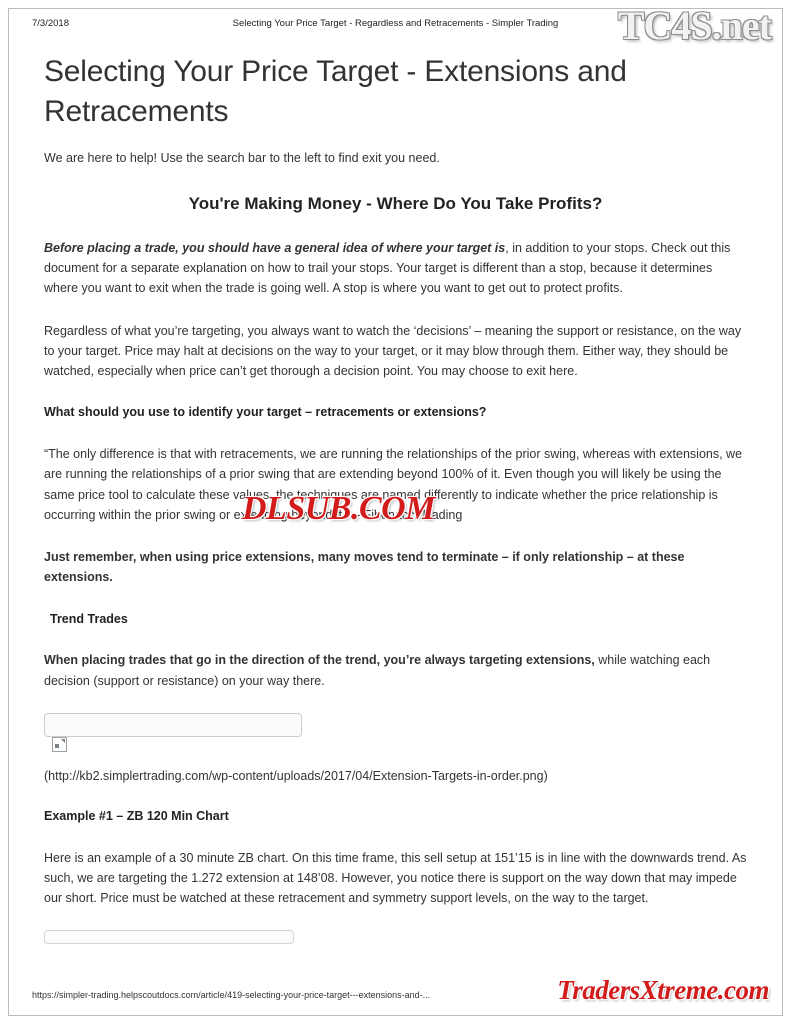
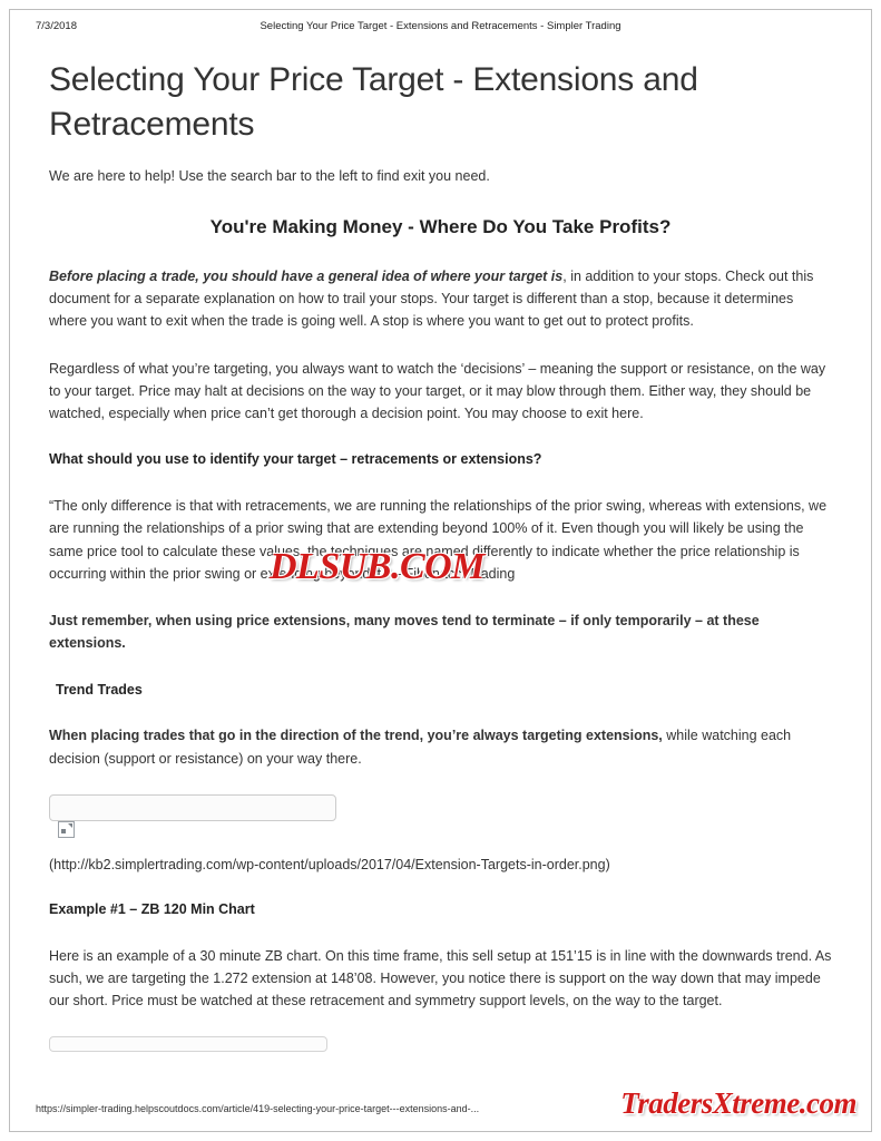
  7/3/2018
- Selecting Your Price Target - Regardless and Retracements - Simpler Trading
+ Selecting Your Price Target - Extensions and Retracements - Simpler Trading
- TC4S.net
  Selecting Your Price Target - Extensions and Retracements
  We are here to help! Use the search bar to the left to find exit you need.
  You're Making Money - Where Do You Take Profits?
  Before placing a trade, you should have a general idea of where your target is, in addition to your stops. Check out this document for a separate explanation on how to trail your stops. Your target is different than a stop, because it determines where you want to exit when the trade is going well. A stop is where you want to get out to protect profits.
  Regardless of what you’re targeting, you always want to watch the ‘decisions’ – meaning the support or resistance, on the way to your target. Price may halt at decisions on the way to your target, or it may blow through them. Either way, they should be watched, especially when price can’t get thorough a decision point. You may choose to exit here.
  What should you use to identify your target – retracements or extensions?
  “The only difference is that with retracements, we are running the relationships of the prior swing, whereas with extensions, we are running the relationships of a prior swing that are extending beyond 100% of it. Even though you will likely be using the same price tool to calculate these values, the techniques are named differently to indicate whether the price relationship is occurring within the prior swing or extending beyond it.” – Fibonacci Trading
- Just remember, when using price extensions, many moves tend to terminate – if only relationship – at these extensions.
+ Just remember, when using price extensions, many moves tend to terminate – if only temporarily – at these extensions.
  Trend Trades
  When placing trades that go in the direction of the trend, you’re always targeting extensions, while watching each decision (support or resistance) on your way there.
  (http://kb2.simplertrading.com/wp-content/uploads/2017/04/Extension-Targets-in-order.png)
  Example #1 – ZB 120 Min Chart
  Here is an example of a 30 minute ZB chart. On this time frame, this sell setup at 151’15 is in line with the downwards trend. As such, we are targeting the 1.272 extension at 148’08. However, you notice there is support on the way down that may impede our short. Price must be watched at these retracement and symmetry support levels, on the way to the target.
  DLSUB.COM
  https://simpler-trading.helpscoutdocs.com/article/419-selecting-your-price-target---extensions-and-...
  TradersXtreme.com
